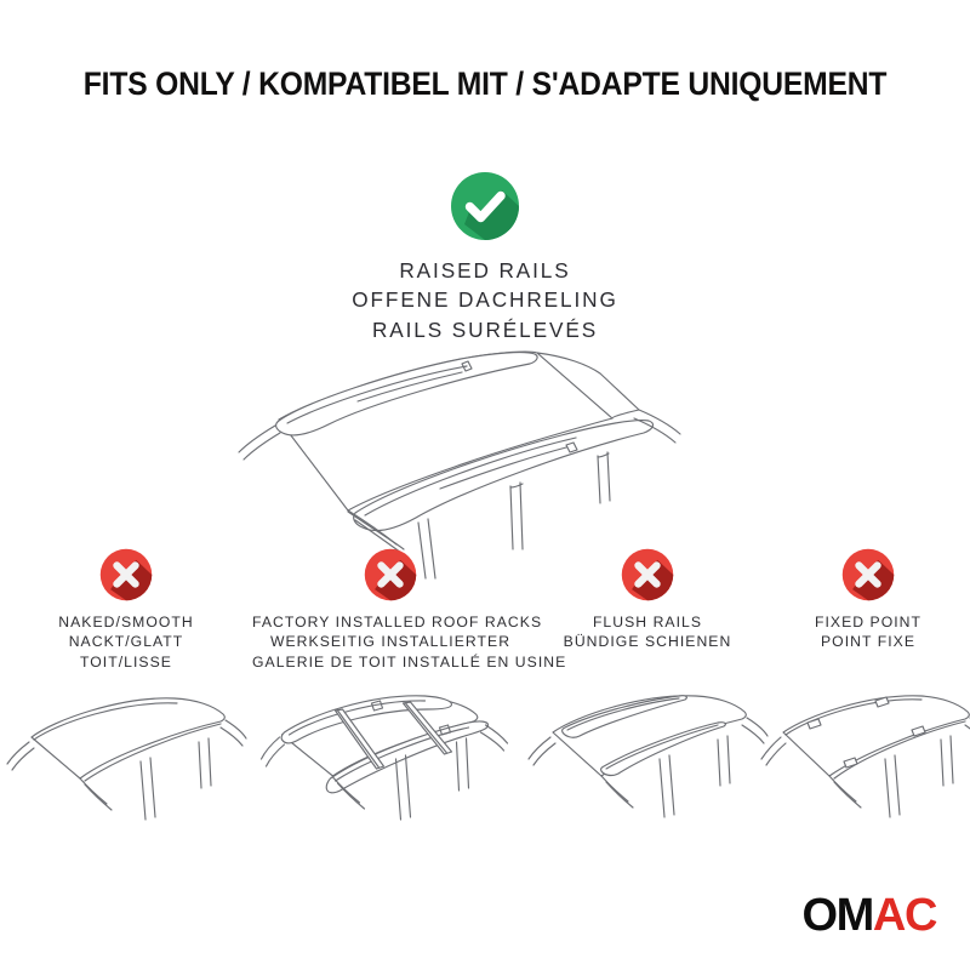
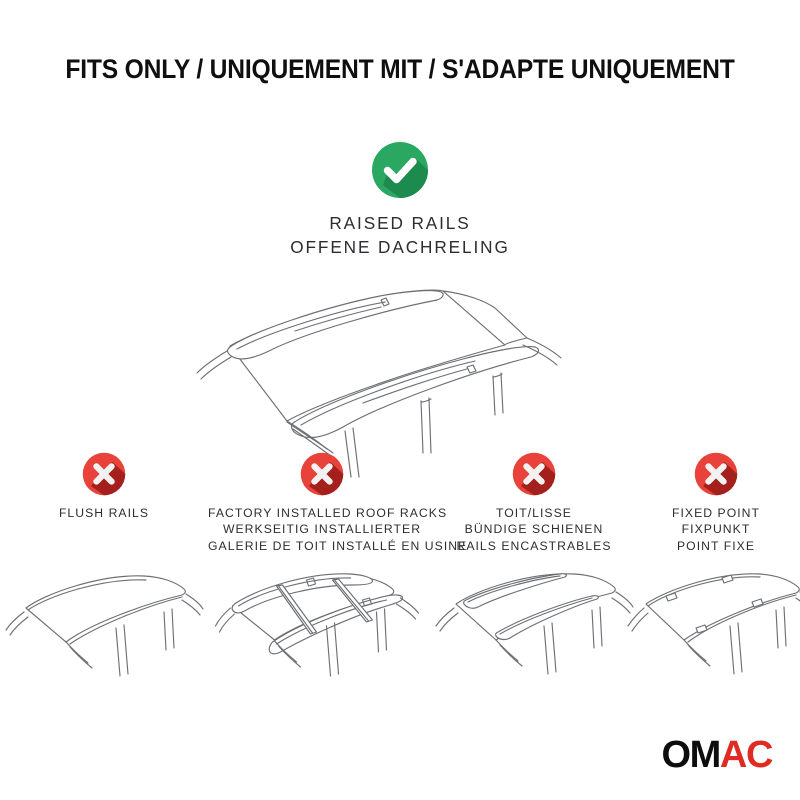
- FITS ONLY / KOMPATIBEL MIT / S'ADAPTE UNIQUEMENT
+ FITS ONLY / UNIQUEMENT MIT / S'ADAPTE UNIQUEMENT
  RAISED RAILS
  OFFENE DACHRELING
- RAILS SURÉLEVÉS
- NAKED/SMOOTH
- NACKT/GLATT
- TOIT/LISSE
+ FLUSH RAILS
  FACTORY INSTALLED ROOF RACK
  WERKSEITIG INSTALLIERTER
  GALERIE DE TOIT INSTALLÉ EN U
- FLUSH RAILS
+ TOIT/LISSE
  BÜNDIGE SCHIENEN
+ RAILS ENCASTRABLES
  FIXED POINT
+ FIXPUNKT
  POINT FIXE
  OMAC
